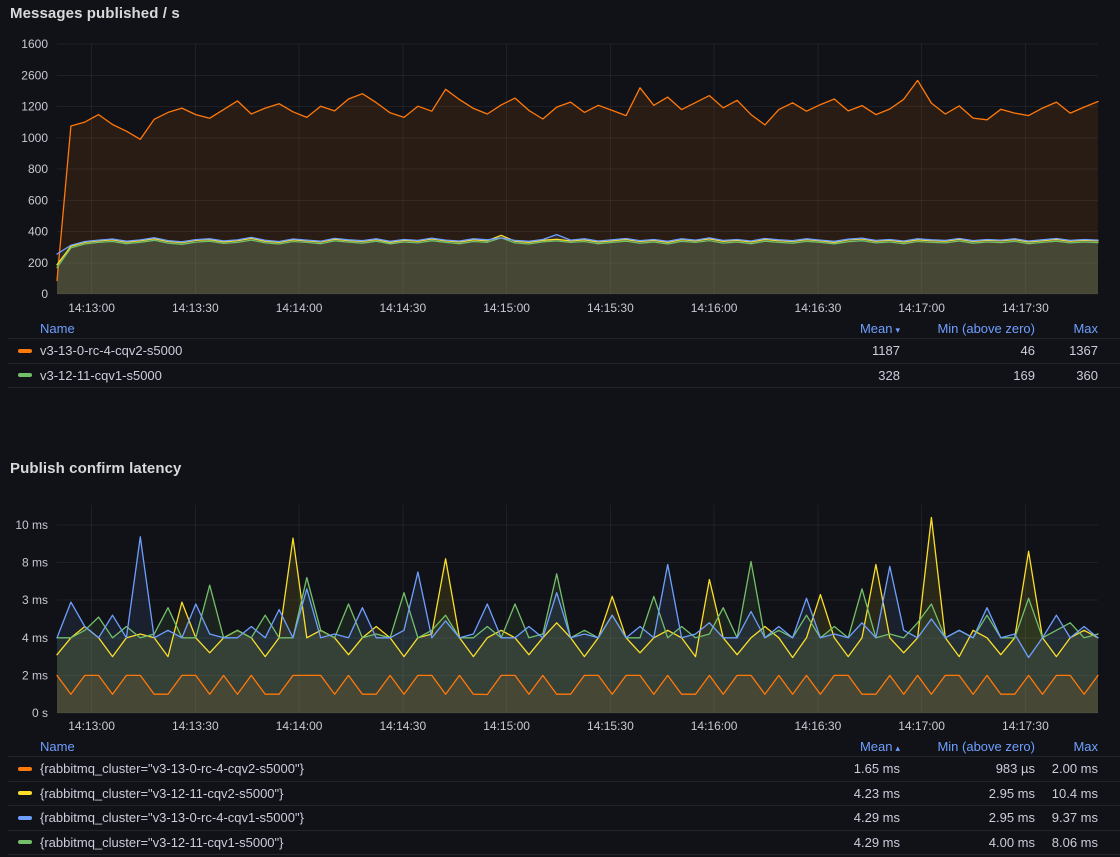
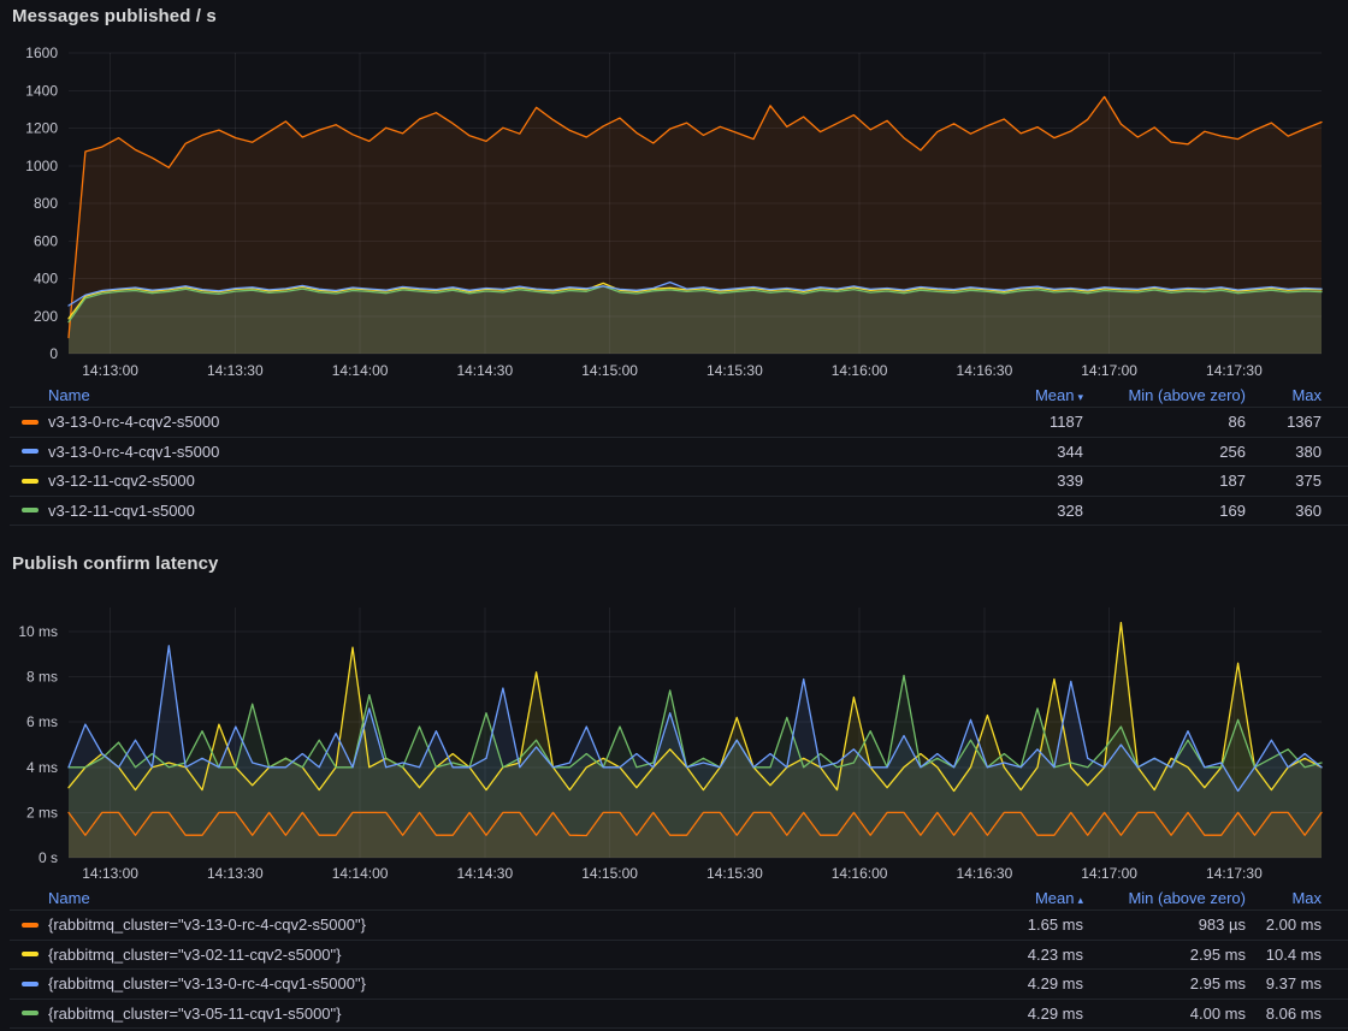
  0
  200
  400
  600
  800
  1000
  1200
- 2600
+ 1400
  1600
  14:13:00
  14:13:30
  14:14:00
  14:14:30
  14:15:00
  14:15:30
  14:16:00
  14:16:30
  14:17:00
  14:17:30
  0 s
  2 ms
  4 ms
- 3 ms
+ 6 ms
  8 ms
  10 ms
  14:13:00
  14:13:30
  14:14:00
  14:14:30
  14:15:00
  14:15:30
  14:16:00
  14:16:30
  14:17:00
  14:17:30
  Messages published / s
  Publish confirm latency
  Name
  Mean ▾
  Min (above zero)
  Max
  v3-13-0-rc-4-cqv2-s5000
  1187
- 46
+ 86
  1367
+ v3-13-0-rc-4-cqv1-s5000
+ 344
+ 256
+ 380
+ v3-12-11-cqv2-s5000
+ 339
+ 187
+ 375
  v3-12-11-cqv1-s5000
  328
  169
  360
  Name
  Mean ▴
  Min (above zero)
  Max
  {rabbitmq_cluster="v3-13-0-rc-4-cqv2-s5000"}
  1.65 ms
  983 µs
  2.00 ms
- {rabbitmq_cluster="v3-12-11-cqv2-s5000"}
+ {rabbitmq_cluster="v3-02-11-cqv2-s5000"}
  4.23 ms
  2.95 ms
  10.4 ms
  {rabbitmq_cluster="v3-13-0-rc-4-cqv1-s5000"}
  4.29 ms
  2.95 ms
  9.37 ms
- {rabbitmq_cluster="v3-12-11-cqv1-s5000"}
+ {rabbitmq_cluster="v3-05-11-cqv1-s5000"}
  4.29 ms
  4.00 ms
  8.06 ms
